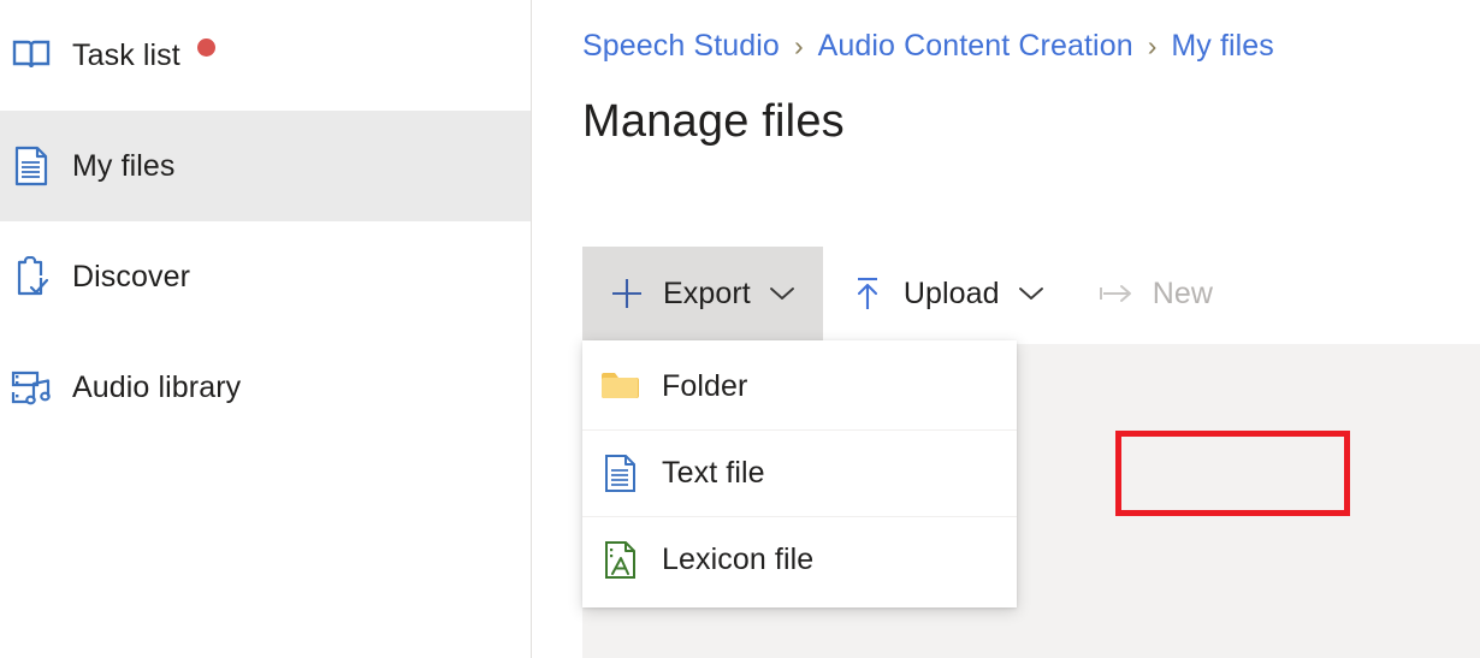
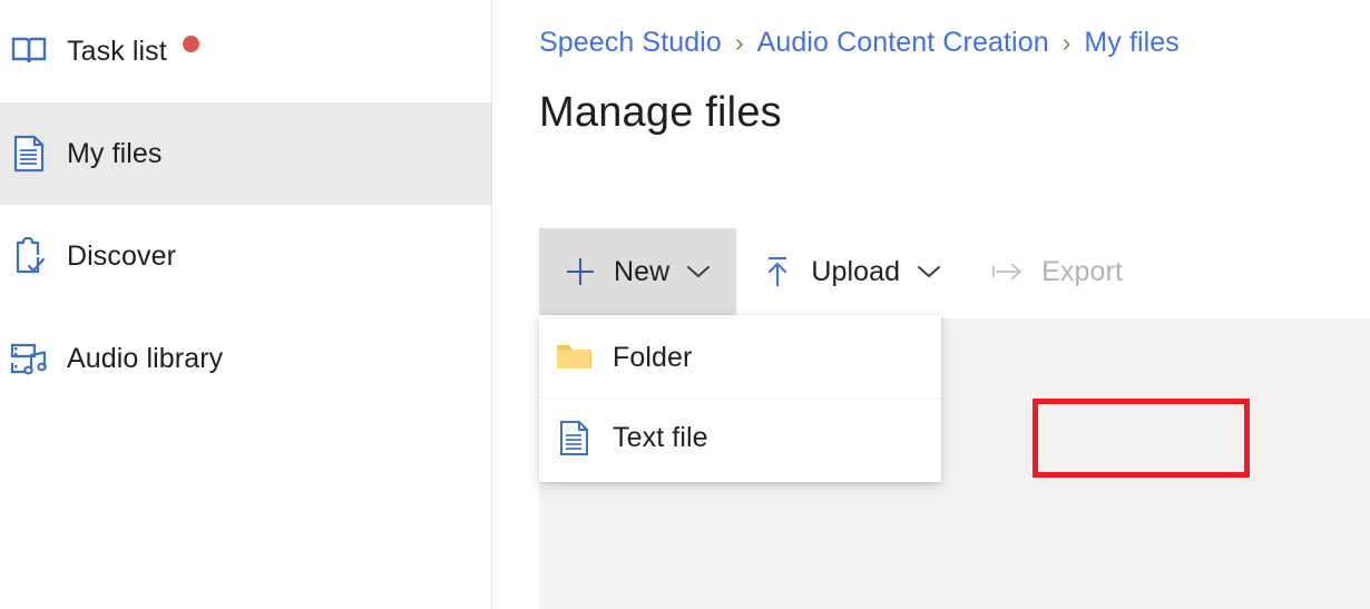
  Task list
  My files
  Discover
  Audio library
  Speech Studio
  ›
  Audio Content Creation
  ›
  My files
  Manage files
- Export
+ New
  Upload
- New
+ Export
  Folder
  Text file
- Lexicon file
